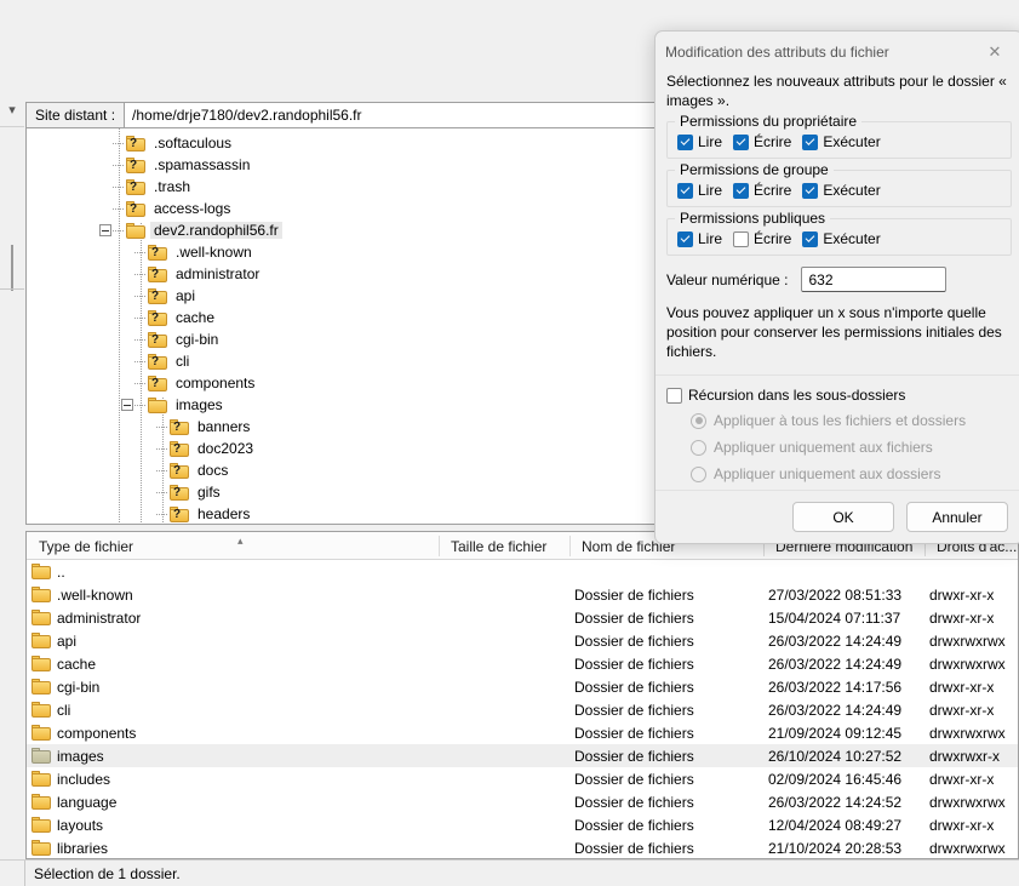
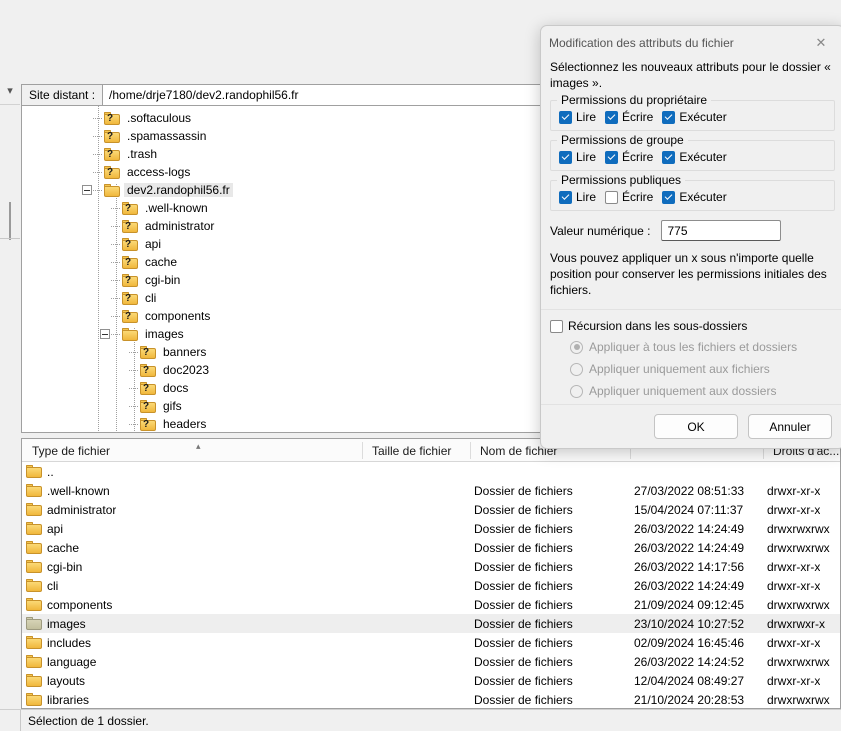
  ▾
  Site distant :
  /home/drje7180/dev2.randophil56.fr
  ?
  .softaculous
  ?
  .spamassassin
  ?
  .trash
  ?
  access-logs
  dev2.randophil56.fr
  ?
  .well-known
  ?
  administrator
  ?
  api
  ?
  cache
  ?
  cgi-bin
  ?
  cli
  ?
  components
  images
  ?
  banners
  ?
  doc2023
  ?
  docs
  ?
  gifs
  ?
  headers
  Type de fichier
  ▴
  Taille de fichier
  Nom de fichier
- Dernière modification
  Droits d'ac...
  ..
  .well-known
  Dossier de fichiers
  27/03/2022 08:51:33
  drwxr-xr-x
  administrator
  Dossier de fichiers
  15/04/2024 07:11:37
  drwxr-xr-x
  api
  Dossier de fichiers
  26/03/2022 14:24:49
  drwxrwxrwx
  cache
  Dossier de fichiers
  26/03/2022 14:24:49
  drwxrwxrwx
  cgi-bin
  Dossier de fichiers
  26/03/2022 14:17:56
  drwxr-xr-x
  cli
  Dossier de fichiers
  26/03/2022 14:24:49
  drwxr-xr-x
  components
  Dossier de fichiers
  21/09/2024 09:12:45
  drwxrwxrwx
  images
  Dossier de fichiers
- 26/10/2024 10:27:52
+ 23/10/2024 10:27:52
  drwxrwxr-x
  includes
  Dossier de fichiers
  02/09/2024 16:45:46
  drwxr-xr-x
  language
  Dossier de fichiers
  26/03/2022 14:24:52
  drwxrwxrwx
  layouts
  Dossier de fichiers
  12/04/2024 08:49:27
  drwxr-xr-x
  libraries
  Dossier de fichiers
  21/10/2024 20:28:53
  drwxrwxrwx
  Sélection de 1 dossier.
  Modification des attributs du fichier
  ✕
  Sélectionnez les nouveaux attributs pour le dossier « images ».
  Permissions du propriétaire
  Lire
  Écrire
  Exécuter
  Permissions de groupe
  Lire
  Écrire
  Exécuter
  Permissions publiques
  Lire
  Écrire
  Exécuter
  Valeur numérique :
- 632
+ 775
  Vous pouvez appliquer un x sous n'importe quelle position pour conserver les permissions initiales des fichiers.
  Récursion dans les sous-dossiers
  Appliquer à tous les fichiers et dossiers
  Appliquer uniquement aux fichiers
  Appliquer uniquement aux dossiers
  OK
  Annuler
